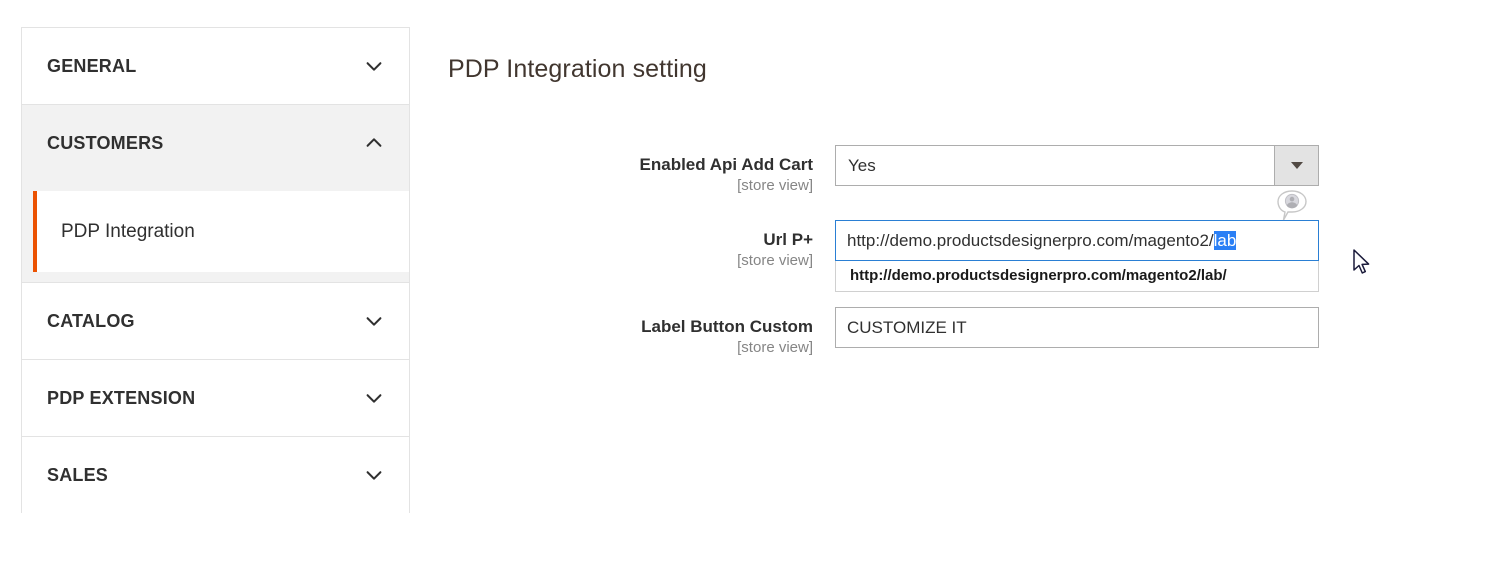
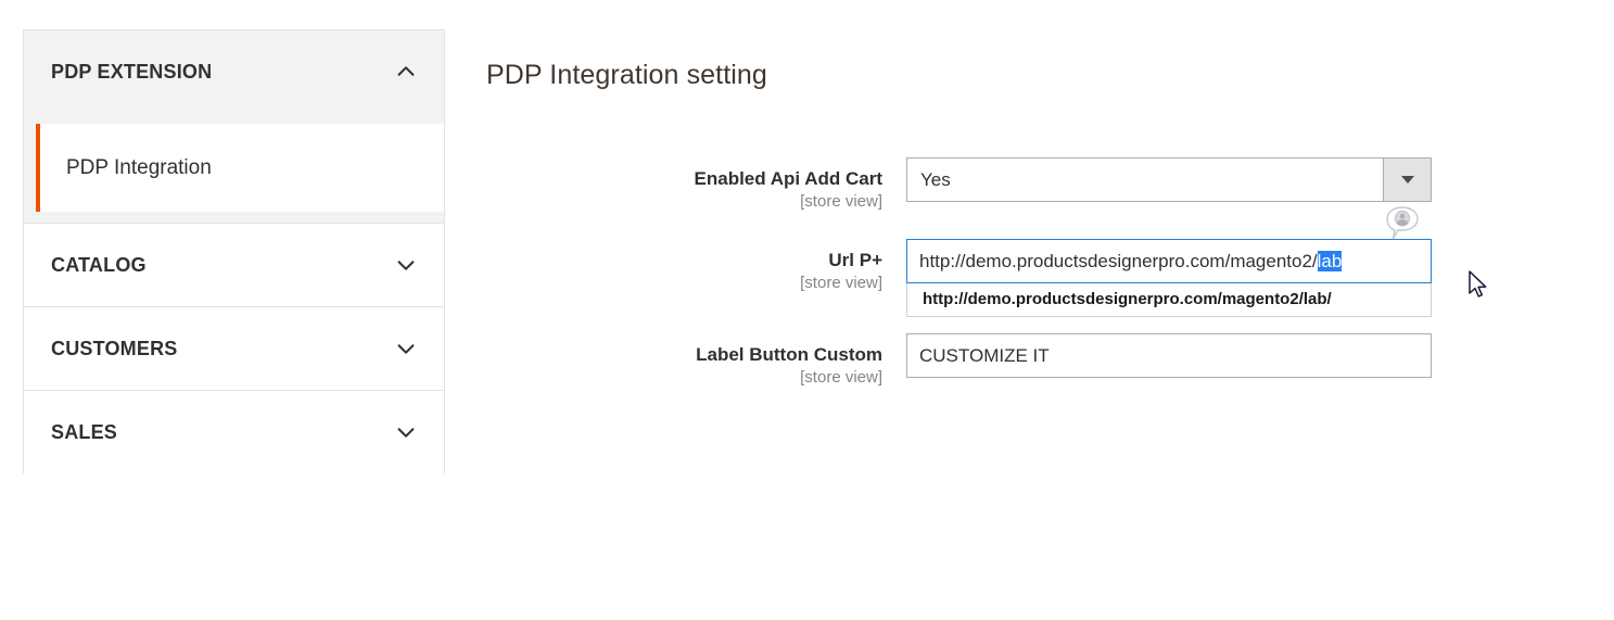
- GENERAL
- CUSTOMERS
+ PDP EXTENSION
  PDP Integration
  CATALOG
- PDP EXTENSION
+ CUSTOMERS
  SALES
  PDP Integration setting
  Enabled Api Add Cart
  [store view]
  Yes
  Url P+
  [store view]
  http://demo.productsdesignerpro.com/magento2/lab
  http://demo.productsdesignerpro.com/magento2/lab/
  Label Button Custom
  [store view]
  CUSTOMIZE IT
